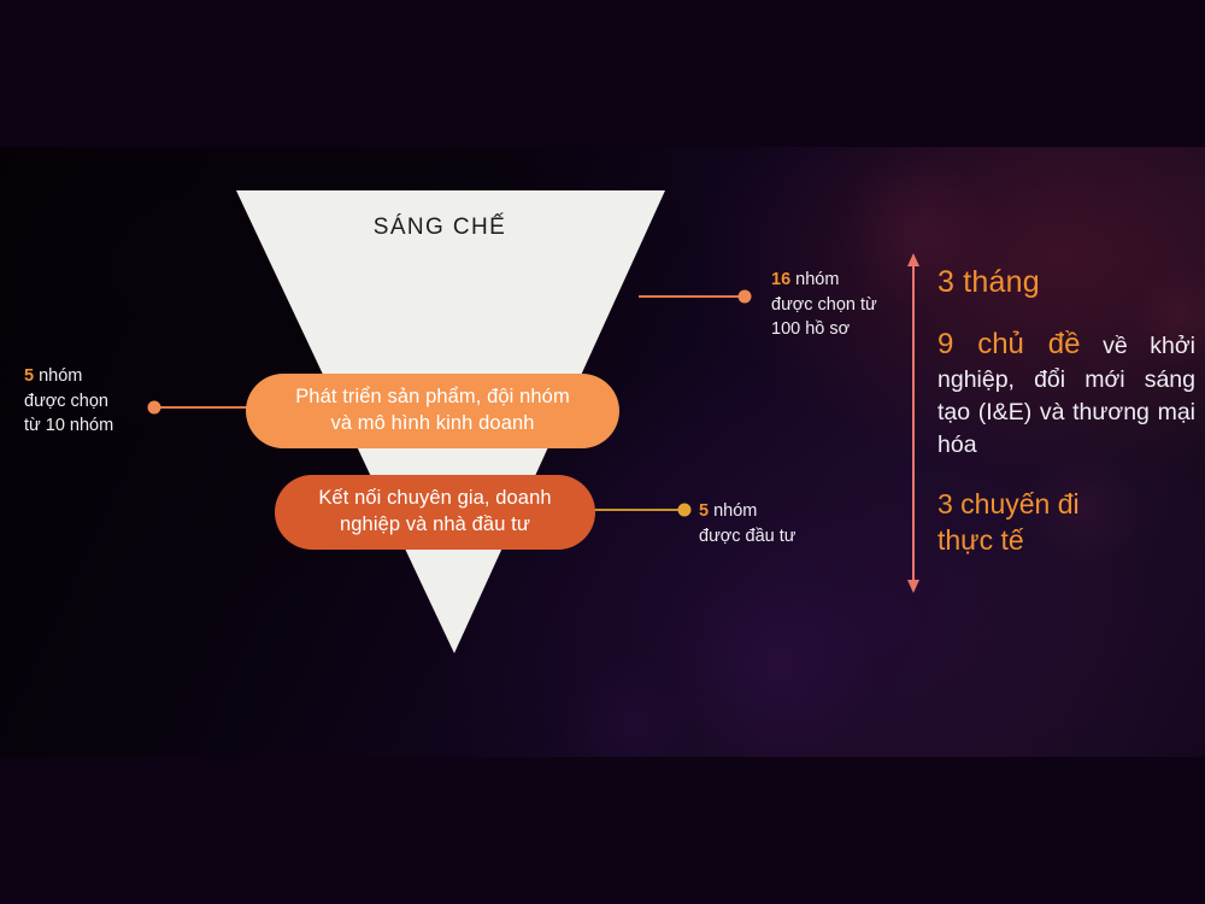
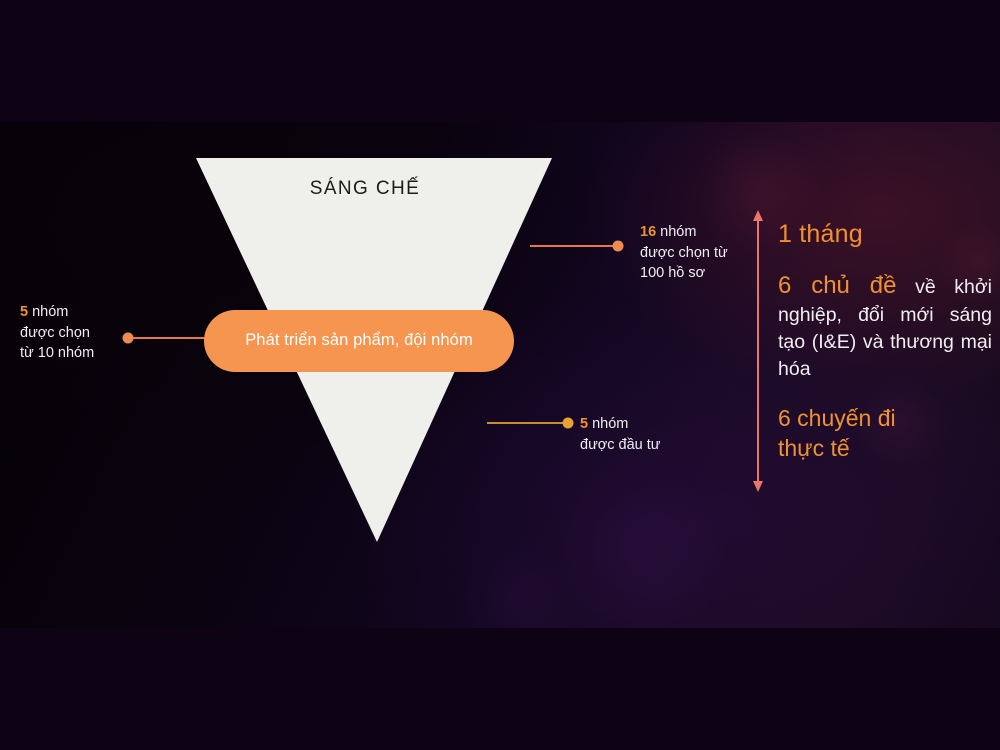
  SÁNG CHẾ
  Phát triển sản phẩm, đội nhóm
- và mô hình kinh doanh
- Kết nối chuyên gia, doanh
- nghiệp và nhà đầu tư
  5 nhóm
  được chọn
  từ 10 nhóm
  16 nhóm
  được chọn từ
  100 hồ sơ
  5 nhóm
  được đầu tư
- 3 tháng
+ 1 tháng
- 9 chủ đề về khởi nghiệp, đổi mới sáng tạo (I&E) và thương mại hóa
+ 6 chủ đề về khởi nghiệp, đổi mới sáng tạo (I&E) và thương mại hóa
- 3 chuyến đi
+ 6 chuyến đi
  thực tế
